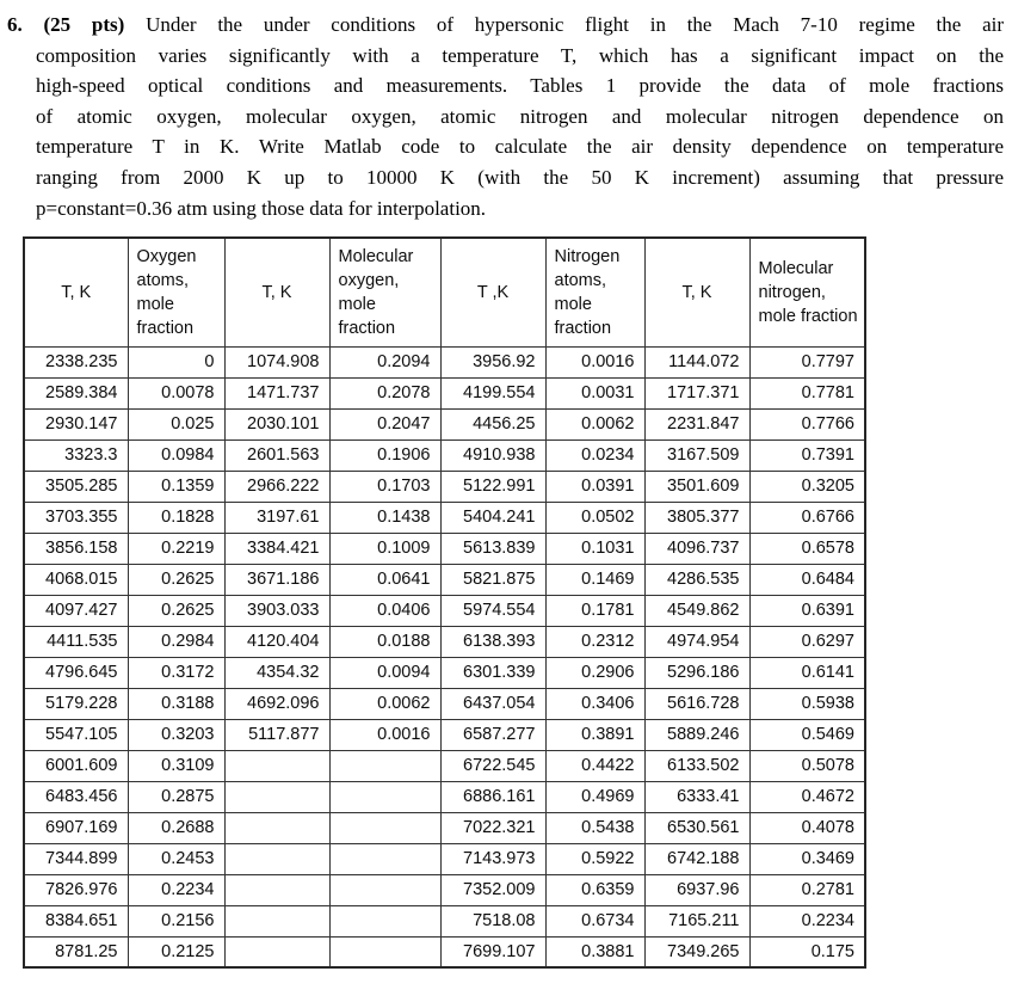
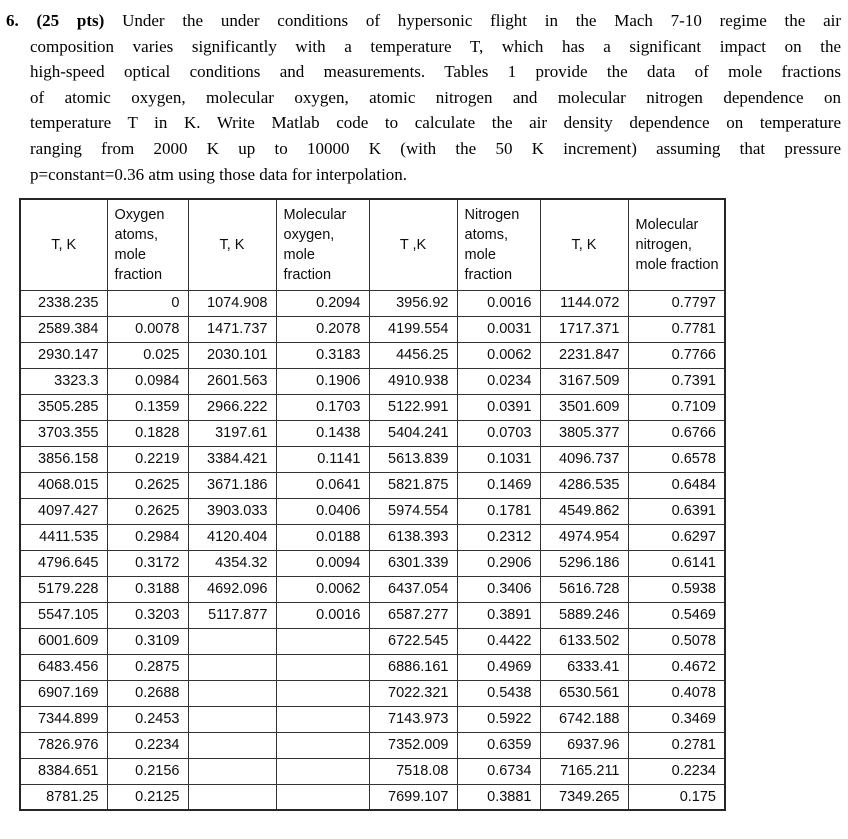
  6. (25 pts) Under the under conditions of hypersonic flight in the Mach 7-10 regime the air
  composition varies significantly with a temperature T, which has a significant impact on the
  high-speed optical conditions and measurements. Tables 1 provide the data of mole fractions
  of atomic oxygen, molecular oxygen, atomic nitrogen and molecular nitrogen dependence on
  temperature T in K. Write Matlab code to calculate the air density dependence on temperature
  ranging from 2000 K up to 10000 K (with the 50 K increment) assuming that pressure
  p=constant=0.36 atm using those data for interpolation.
  T, K	Oxygen atoms, mole fraction	T, K	Molecular oxygen, mole fraction	T ,K	Nitrogen atoms, mole fraction	T, K	Molecular nitrogen, mole fraction
  2338.235	0	1074.908	0.2094	3956.92	0.0016	1144.072	0.7797
  2589.384	0.0078	1471.737	0.2078	4199.554	0.0031	1717.371	0.7781
- 2930.147	0.025	2030.101	0.2047	4456.25	0.0062	2231.847	0.7766
+ 2930.147	0.025	2030.101	0.3183	4456.25	0.0062	2231.847	0.7766
  3323.3	0.0984	2601.563	0.1906	4910.938	0.0234	3167.509	0.7391
- 3505.285	0.1359	2966.222	0.1703	5122.991	0.0391	3501.609	0.3205
+ 3505.285	0.1359	2966.222	0.1703	5122.991	0.0391	3501.609	0.7109
- 3703.355	0.1828	3197.61	0.1438	5404.241	0.0502	3805.377	0.6766
+ 3703.355	0.1828	3197.61	0.1438	5404.241	0.0703	3805.377	0.6766
- 3856.158	0.2219	3384.421	0.1009	5613.839	0.1031	4096.737	0.6578
+ 3856.158	0.2219	3384.421	0.1141	5613.839	0.1031	4096.737	0.6578
  4068.015	0.2625	3671.186	0.0641	5821.875	0.1469	4286.535	0.6484
  4097.427	0.2625	3903.033	0.0406	5974.554	0.1781	4549.862	0.6391
  4411.535	0.2984	4120.404	0.0188	6138.393	0.2312	4974.954	0.6297
  4796.645	0.3172	4354.32	0.0094	6301.339	0.2906	5296.186	0.6141
  5179.228	0.3188	4692.096	0.0062	6437.054	0.3406	5616.728	0.5938
  5547.105	0.3203	5117.877	0.0016	6587.277	0.3891	5889.246	0.5469
  6001.609	0.3109			6722.545	0.4422	6133.502	0.5078
  6483.456	0.2875			6886.161	0.4969	6333.41	0.4672
  6907.169	0.2688			7022.321	0.5438	6530.561	0.4078
  7344.899	0.2453			7143.973	0.5922	6742.188	0.3469
  7826.976	0.2234			7352.009	0.6359	6937.96	0.2781
  8384.651	0.2156			7518.08	0.6734	7165.211	0.2234
  8781.25	0.2125			7699.107	0.3881	7349.265	0.175
